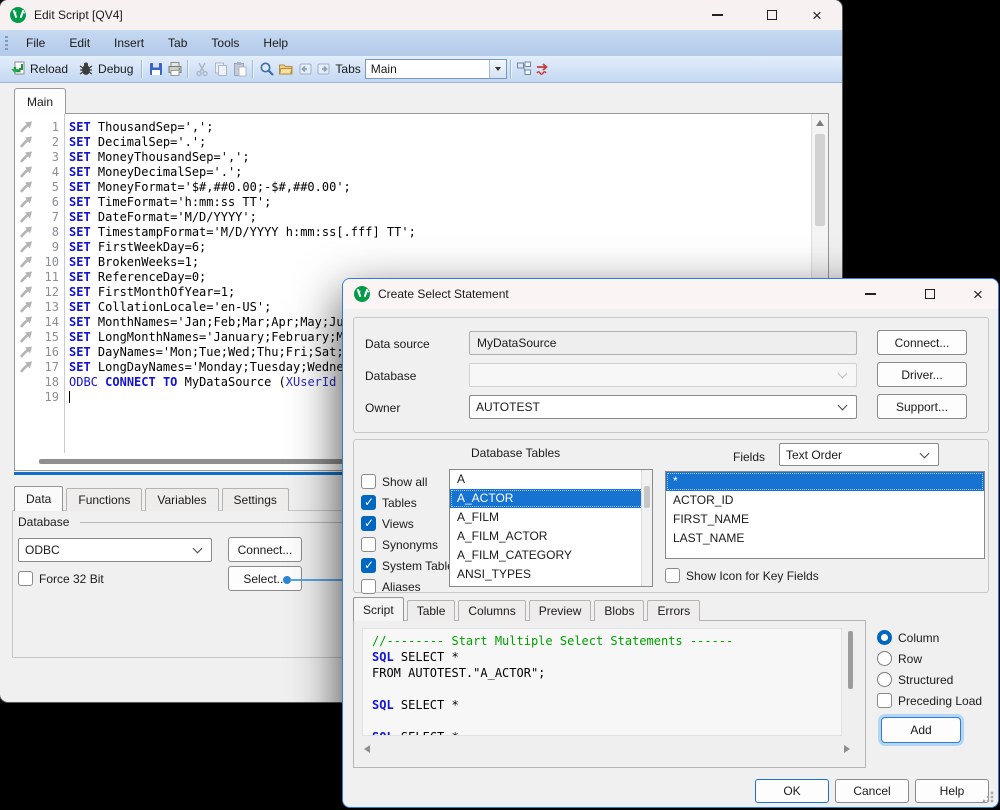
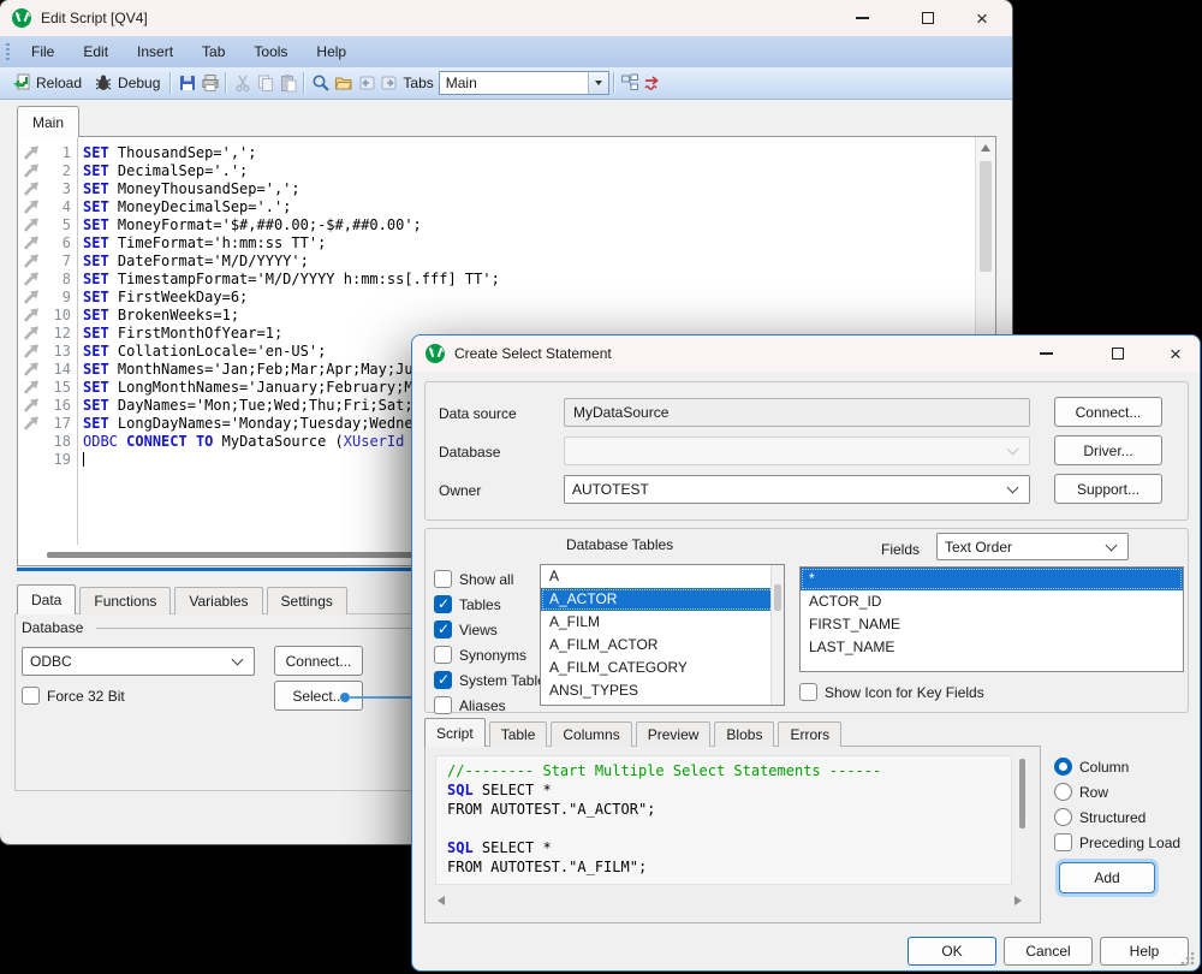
  Edit Script [QV4]
  ×
  File
  Edit
  Insert
  Tab
  Tools
  Help
  Reload
  Debug
  Tabs
  Main
  Main
  1
  SET ThousandSep=',';
  2
  SET DecimalSep='.';
  3
  SET MoneyThousandSep=',';
  4
  SET MoneyDecimalSep='.';
  5
  SET MoneyFormat='$#,##0.00;-$#,##0.00';
  6
  SET TimeFormat='h:mm:ss TT';
  7
  SET DateFormat='M/D/YYYY';
  8
  SET TimestampFormat='M/D/YYYY h:mm:ss[.fff] TT';
  9
  SET FirstWeekDay=6;
  10
  SET BrokenWeeks=1;
- 11
- SET ReferenceDay=0;
  12
  SET FirstMonthOfYear=1;
  13
  SET CollationLocale='en-US';
  14
  SET MonthNames='Jan;Feb;Mar;Apr;May;Ju
  15
  SET LongMonthNames='January;February;M
  16
  SET DayNames='Mon;Tue;Wed;Thu;Fri;Sat;
  17
  SET LongDayNames='Monday;Tuesday;Wedne
  18
  ODBC CONNECT TO MyDataSource (XUserId
  19
  Data
  Functions
  Variables
  Settings
  Database
  ODBC
  Connect...
  Select..
  Force 32 Bit
  Create Select Statement
  ×
  Data source
  MyDataSource
  Database
  Owner
  AUTOTEST
  Connect...
  Driver...
  Support...
  Database Tables
  Fields
  Text Order
  Show all
  Tables
  Views
  Synonyms
  System Tabl
  Aliases
  A
  A_ACTOR
  A_FILM
  A_FILM_ACTOR
  A_FILM_CATEGORY
  ANSI_TYPES
  *
  ACTOR_ID
  FIRST_NAME
  LAST_NAME
  Show Icon for Key Fields
  Script
  Table
  Columns
  Preview
  Blobs
  Errors
  //-------- Start Multiple Select Statements ------
  SQL SELECT *
  FROM AUTOTEST."A_ACTOR";
  SQL SELECT *
+ FROM AUTOTEST."A_FILM";
  Column
  Row
  Structured
  Preceding Load
  Add
  OK
  Cancel
  Help
